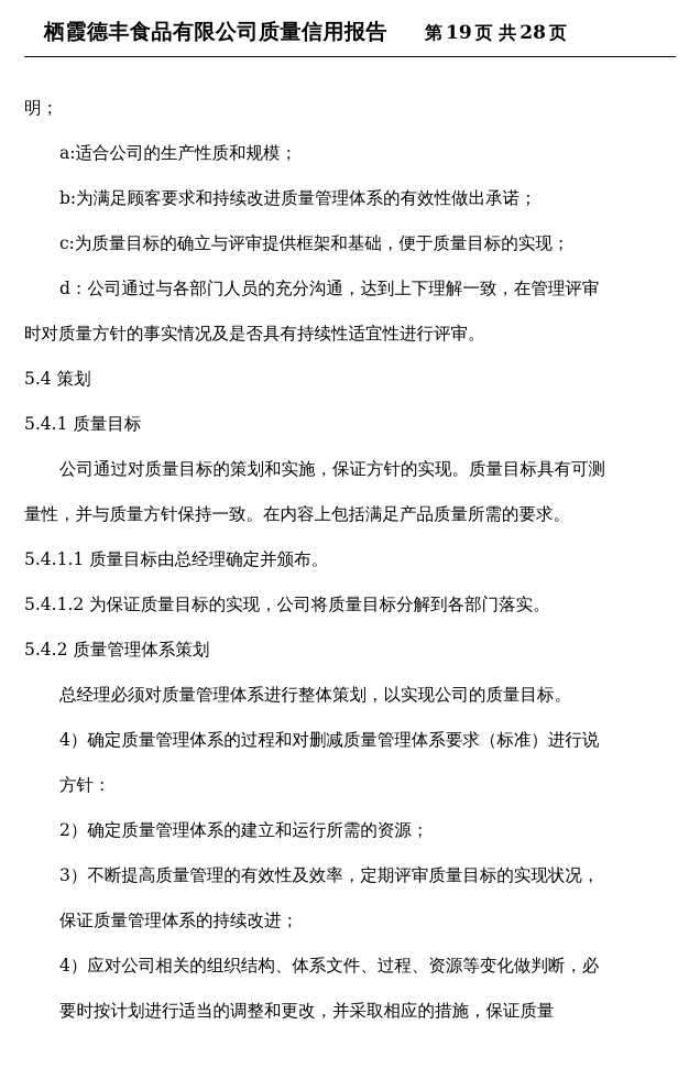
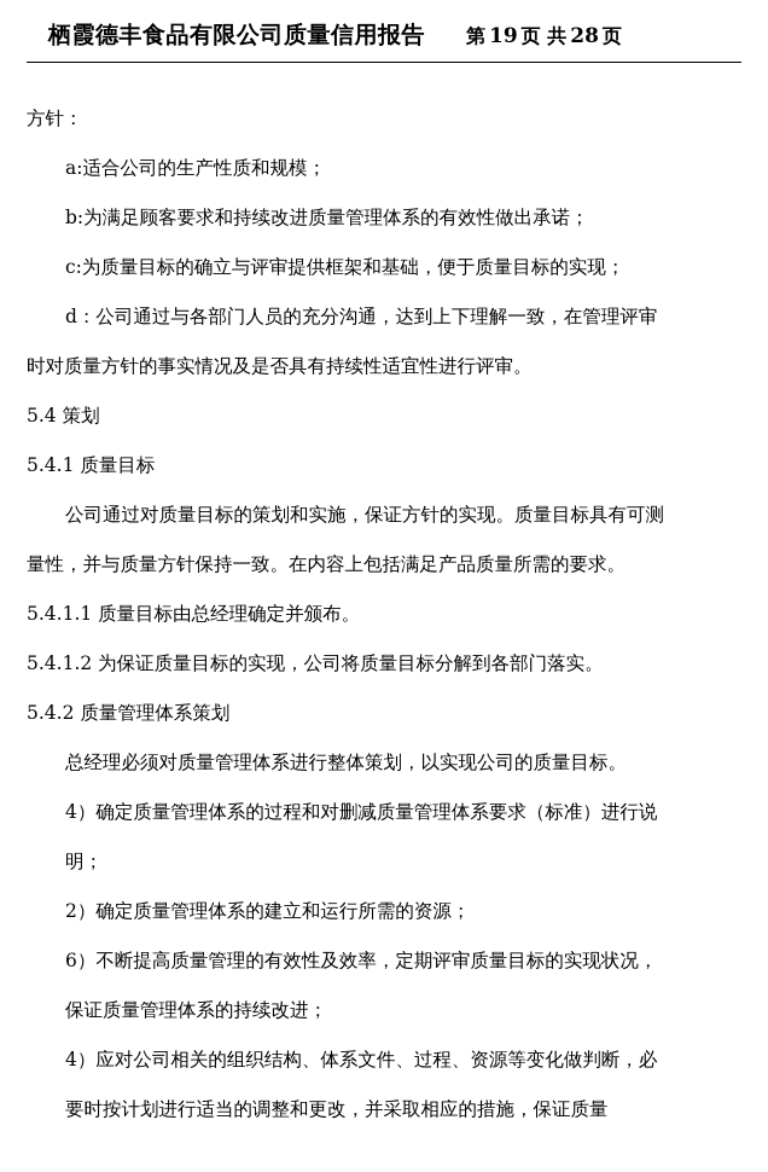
  栖霞德丰食品有限公司质量信用报告
  第 19 页 共 28 页
- 明；
+ 方针：
  a:适合公司的生产性质和规模；
  b:为满足顾客要求和持续改进质量管理体系的有效性做出承诺；
  c:为质量目标的确立与评审提供框架和基础，便于质量目标的实现；
  d：公司通过与各部门人员的充分沟通，达到上下理解一致，在管理评审
  时对质量方针的事实情况及是否具有持续性适宜性进行评审。
  5.4 策划
  5.4.1 质量目标
  公司通过对质量目标的策划和实施，保证方针的实现。质量目标具有可测
  量性，并与质量方针保持一致。在内容上包括满足产品质量所需的要求。
  5.4.1.1 质量目标由总经理确定并颁布。
  5.4.1.2 为保证质量目标的实现，公司将质量目标分解到各部门落实。
  5.4.2 质量管理体系策划
  总经理必须对质量管理体系进行整体策划，以实现公司的质量目标。
  4）确定质量管理体系的过程和对删减质量管理体系要求（标准）进行说
- 方针：
+ 明；
  2）确定质量管理体系的建立和运行所需的资源；
- 3）不断提高质量管理的有效性及效率，定期评审质量目标的实现状况，
+ 6）不断提高质量管理的有效性及效率，定期评审质量目标的实现状况，
  保证质量管理体系的持续改进；
  4）应对公司相关的组织结构、体系文件、过程、资源等变化做判断，必
  要时按计划进行适当的调整和更改，并采取相应的措施，保证质量
